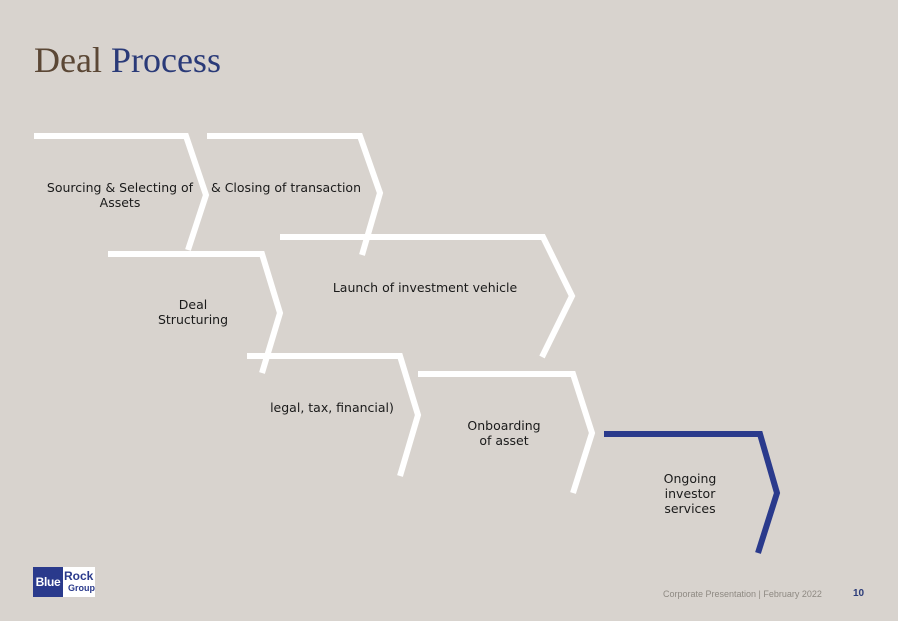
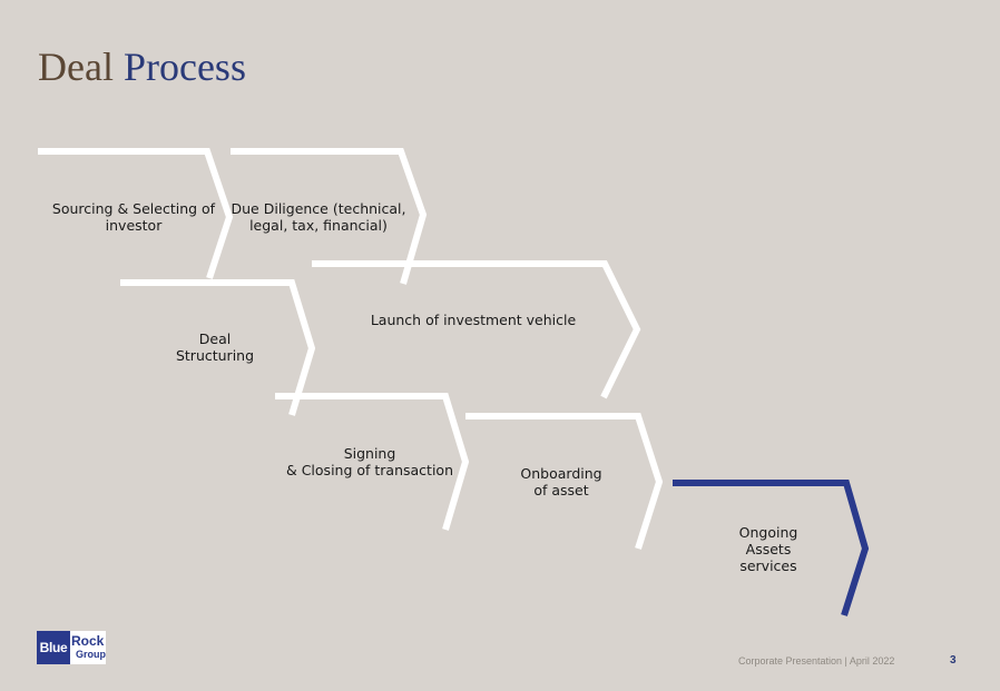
  Deal Process
  Sourcing & Selecting of
- Assets
+ investor
+ Due Diligence (technical,
- & Closing of transaction
+ legal, tax, financial)
  Deal
  Structuring
  Launch of investment vehicle
+ Signing
- legal, tax, financial)
+ & Closing of transaction
  Onboarding
  of asset
  Ongoing
- investor
+ Assets
  services
  Blue
  Rock
  Group
- Corporate Presentation | February 2022
+ Corporate Presentation | April 2022
- 10
+ 3
